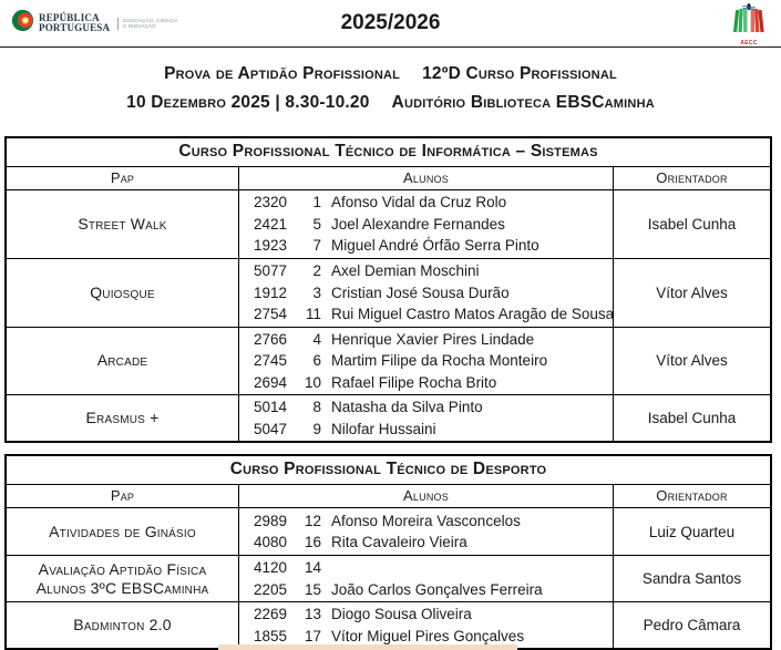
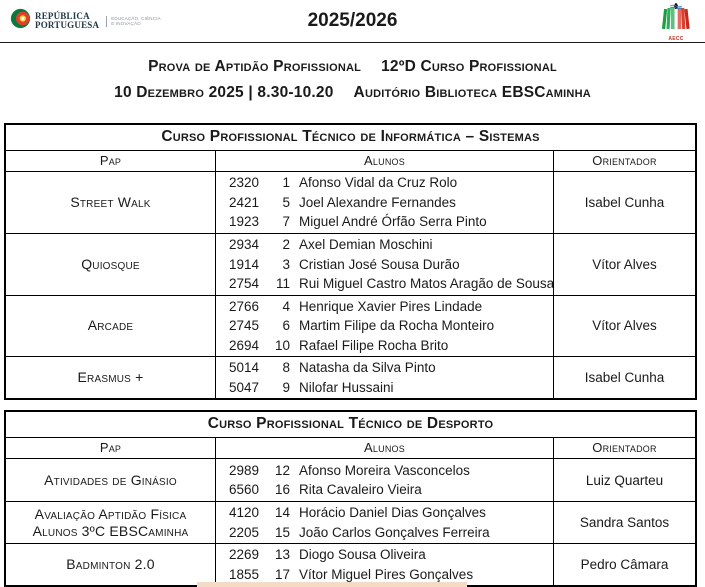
  REPÚBLICA
  PORTUGUESA
  2025/2026
  Prova de Aptidão Profissional 12ºD Curso Profissional
  10 Dezembro 2025 | 8.30-10.20 Auditório Biblioteca EBSCaminha
  Curso Profissional Técnico de Informática – Sistemas
  Pap
  Alunos
  Orientador
  Street Walk
  2320
  1
  Afonso Vidal da Cruz Rolo
  2421
  5
  Joel Alexandre Fernandes
  1923
  7
  Miguel André Órfão Serra Pinto
  Isabel Cunha
  Quiosque
- 5077
+ 2934
  2
  Axel Demian Moschini
- 1912
+ 1914
  3
  Cristian José Sousa Durão
  2754
  11
  Rui Miguel Castro Matos Aragão de Sousa
  Vítor Alves
  Arcade
  2766
  4
  Henrique Xavier Pires Lindade
  2745
  6
  Martim Filipe da Rocha Monteiro
  2694
  10
  Rafael Filipe Rocha Brito
  Vítor Alves
  Erasmus +
  5014
  8
  Natasha da Silva Pinto
  5047
  9
  Nilofar Hussaini
  Isabel Cunha
  Curso Profissional Técnico de Desporto
  Pap
  Alunos
  Orientador
  Atividades de Ginásio
  2989
  12
  Afonso Moreira Vasconcelos
- 4080
+ 6560
  16
  Rita Cavaleiro Vieira
  Luiz Quarteu
  Avaliação Aptidão Física
  Alunos 3ºC EBSCaminha
  4120
  14
+ Horácio Daniel Dias Gonçalves
  2205
  15
  João Carlos Gonçalves Ferreira
  Sandra Santos
  Badminton 2.0
  2269
  13
  Diogo Sousa Oliveira
  1855
  17
  Vítor Miguel Pires Gonçalves
  Pedro Câmara
